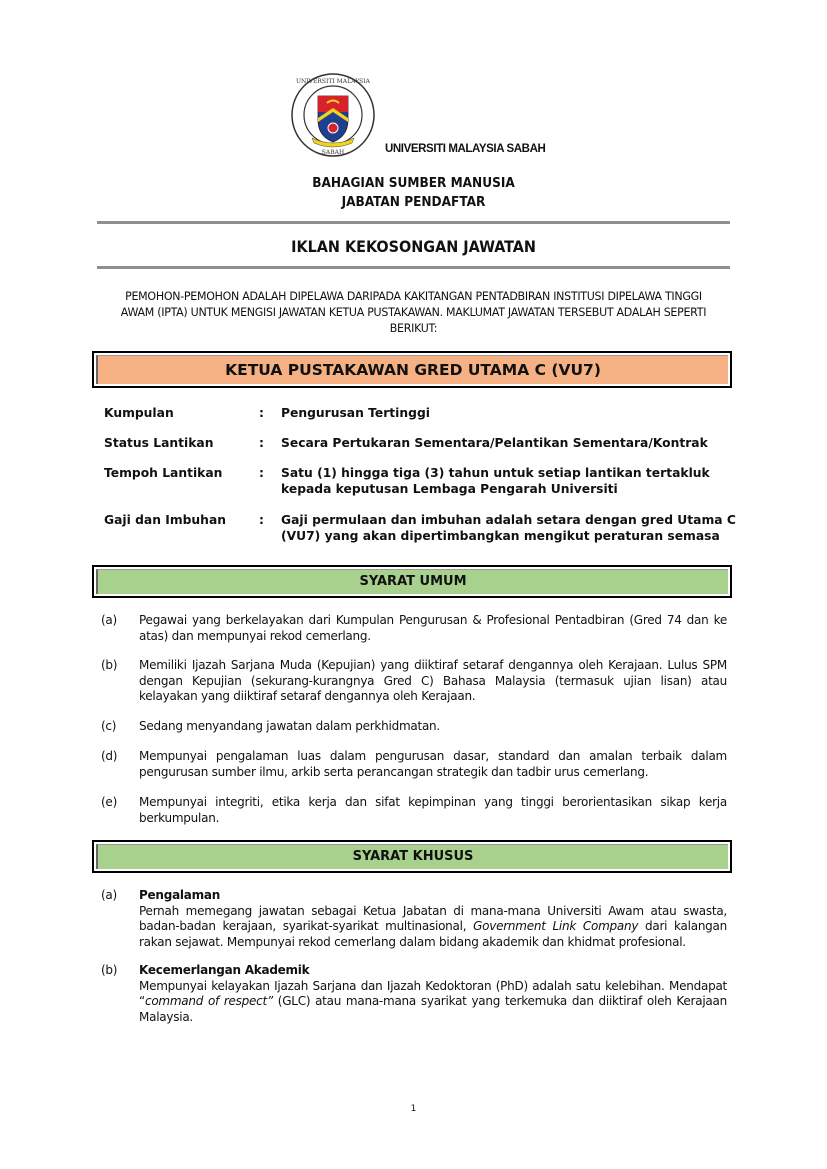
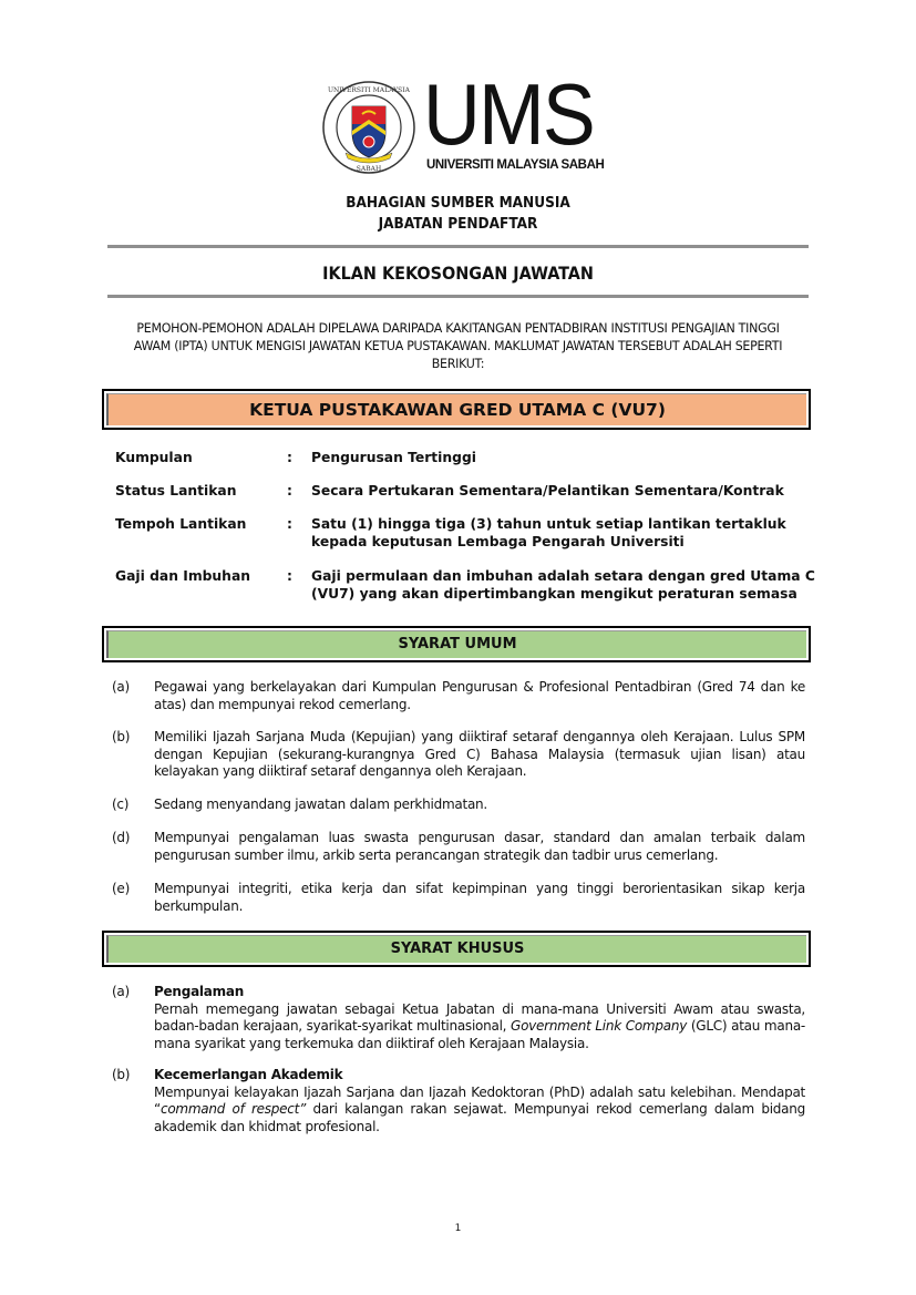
+ UMS
  UNIVERSITI MALAYSIA SABAH
  BAHAGIAN SUMBER MANUSIA
  JABATAN PENDAFTAR
  IKLAN KEKOSONGAN JAWATAN
- PEMOHON-PEMOHON ADALAH DIPELAWA DARIPADA KAKITANGAN PENTADBIRAN INSTITUSI DIPELAWA TINGGI AWAM (IPTA) UNTUK MENGISI JAWATAN KETUA PUSTAKAWAN. MAKLUMAT JAWATAN TERSEBUT ADALAH SEPERTI BERIKUT:
+ PEMOHON-PEMOHON ADALAH DIPELAWA DARIPADA KAKITANGAN PENTADBIRAN INSTITUSI PENGAJIAN TINGGI AWAM (IPTA) UNTUK MENGISI JAWATAN KETUA PUSTAKAWAN. MAKLUMAT JAWATAN TERSEBUT ADALAH SEPERTI BERIKUT:
  KETUA PUSTAKAWAN GRED UTAMA C (VU7)
  Kumpulan
  :
  Pengurusan Tertinggi
  Status Lantikan
  :
  Secara Pertukaran Sementara/Pelantikan Sementara/Kontrak
  Tempoh Lantikan
  :
  Satu (1) hingga tiga (3) tahun untuk setiap lantikan tertakluk kepada keputusan Lembaga Pengarah Universiti
  Gaji dan Imbuhan
  :
  Gaji permulaan dan imbuhan adalah setara dengan gred Utama C (VU7) yang akan dipertimbangkan mengikut peraturan semasa
  SYARAT UMUM
  (a)
  Pegawai yang berkelayakan dari Kumpulan Pengurusan & Profesional Pentadbiran (Gred 74 dan ke atas) dan mempunyai rekod cemerlang.
  (b)
  Memiliki Ijazah Sarjana Muda (Kepujian) yang diiktiraf setaraf dengannya oleh Kerajaan. Lulus SPM dengan Kepujian (sekurang-kurangnya Gred C) Bahasa Malaysia (termasuk ujian lisan) atau kelayakan yang diiktiraf setaraf dengannya oleh Kerajaan.
  (c)
  Sedang menyandang jawatan dalam perkhidmatan.
  (d)
- Mempunyai pengalaman luas dalam pengurusan dasar, standard dan amalan terbaik dalam pengurusan sumber ilmu, arkib serta perancangan strategik dan tadbir urus cemerlang.
+ Mempunyai pengalaman luas swasta pengurusan dasar, standard dan amalan terbaik dalam pengurusan sumber ilmu, arkib serta perancangan strategik dan tadbir urus cemerlang.
  (e)
  Mempunyai integriti, etika kerja dan sifat kepimpinan yang tinggi berorientasikan sikap kerja berkumpulan.
  SYARAT KHUSUS
  (a)
  Pengalaman
- Pernah memegang jawatan sebagai Ketua Jabatan di mana-mana Universiti Awam atau swasta, badan-badan kerajaan, syarikat-syarikat multinasional, Government Link Company dari kalangan rakan sejawat. Mempunyai rekod cemerlang dalam bidang akademik dan khidmat profesional.
+ Pernah memegang jawatan sebagai Ketua Jabatan di mana-mana Universiti Awam atau swasta, badan-badan kerajaan, syarikat-syarikat multinasional, Government Link Company (GLC) atau mana-mana syarikat yang terkemuka dan diiktiraf oleh Kerajaan Malaysia.
  (b)
  Kecemerlangan Akademik
- Mempunyai kelayakan Ijazah Sarjana dan Ijazah Kedoktoran (PhD) adalah satu kelebihan. Mendapat “command of respect” (GLC) atau mana-mana syarikat yang terkemuka dan diiktiraf oleh Kerajaan Malaysia.
+ Mempunyai kelayakan Ijazah Sarjana dan Ijazah Kedoktoran (PhD) adalah satu kelebihan. Mendapat “command of respect” dari kalangan rakan sejawat. Mempunyai rekod cemerlang dalam bidang akademik dan khidmat profesional.
  1
